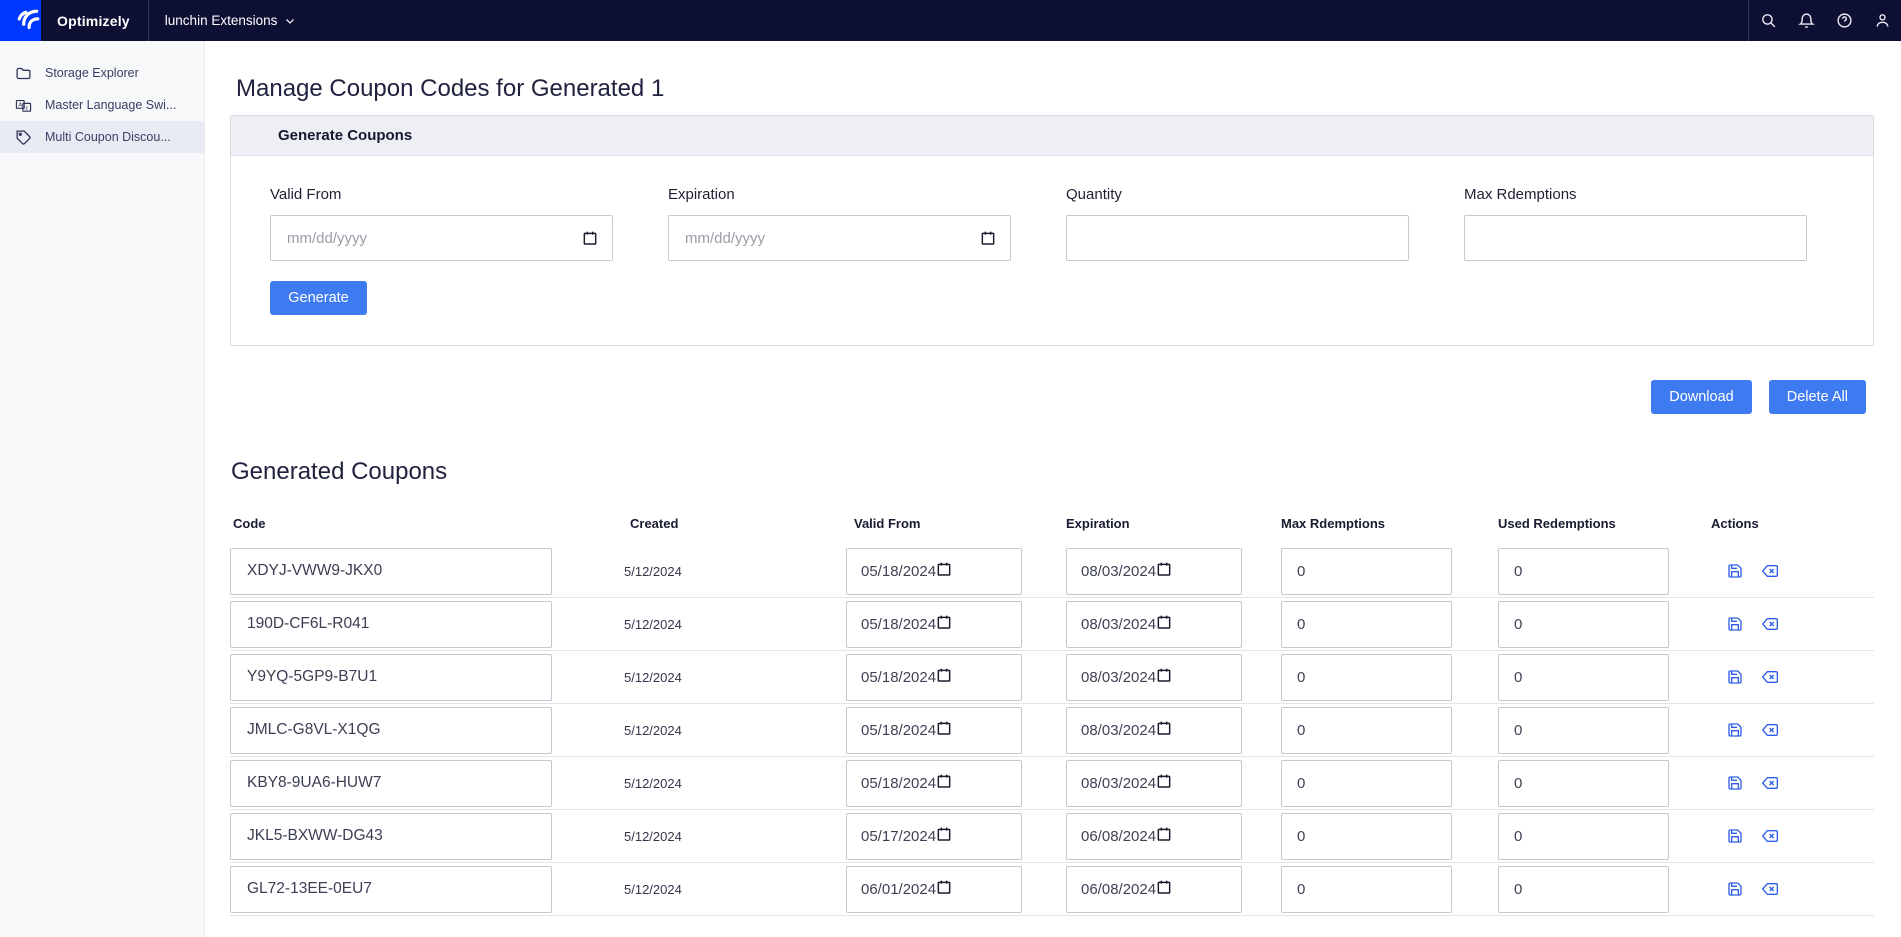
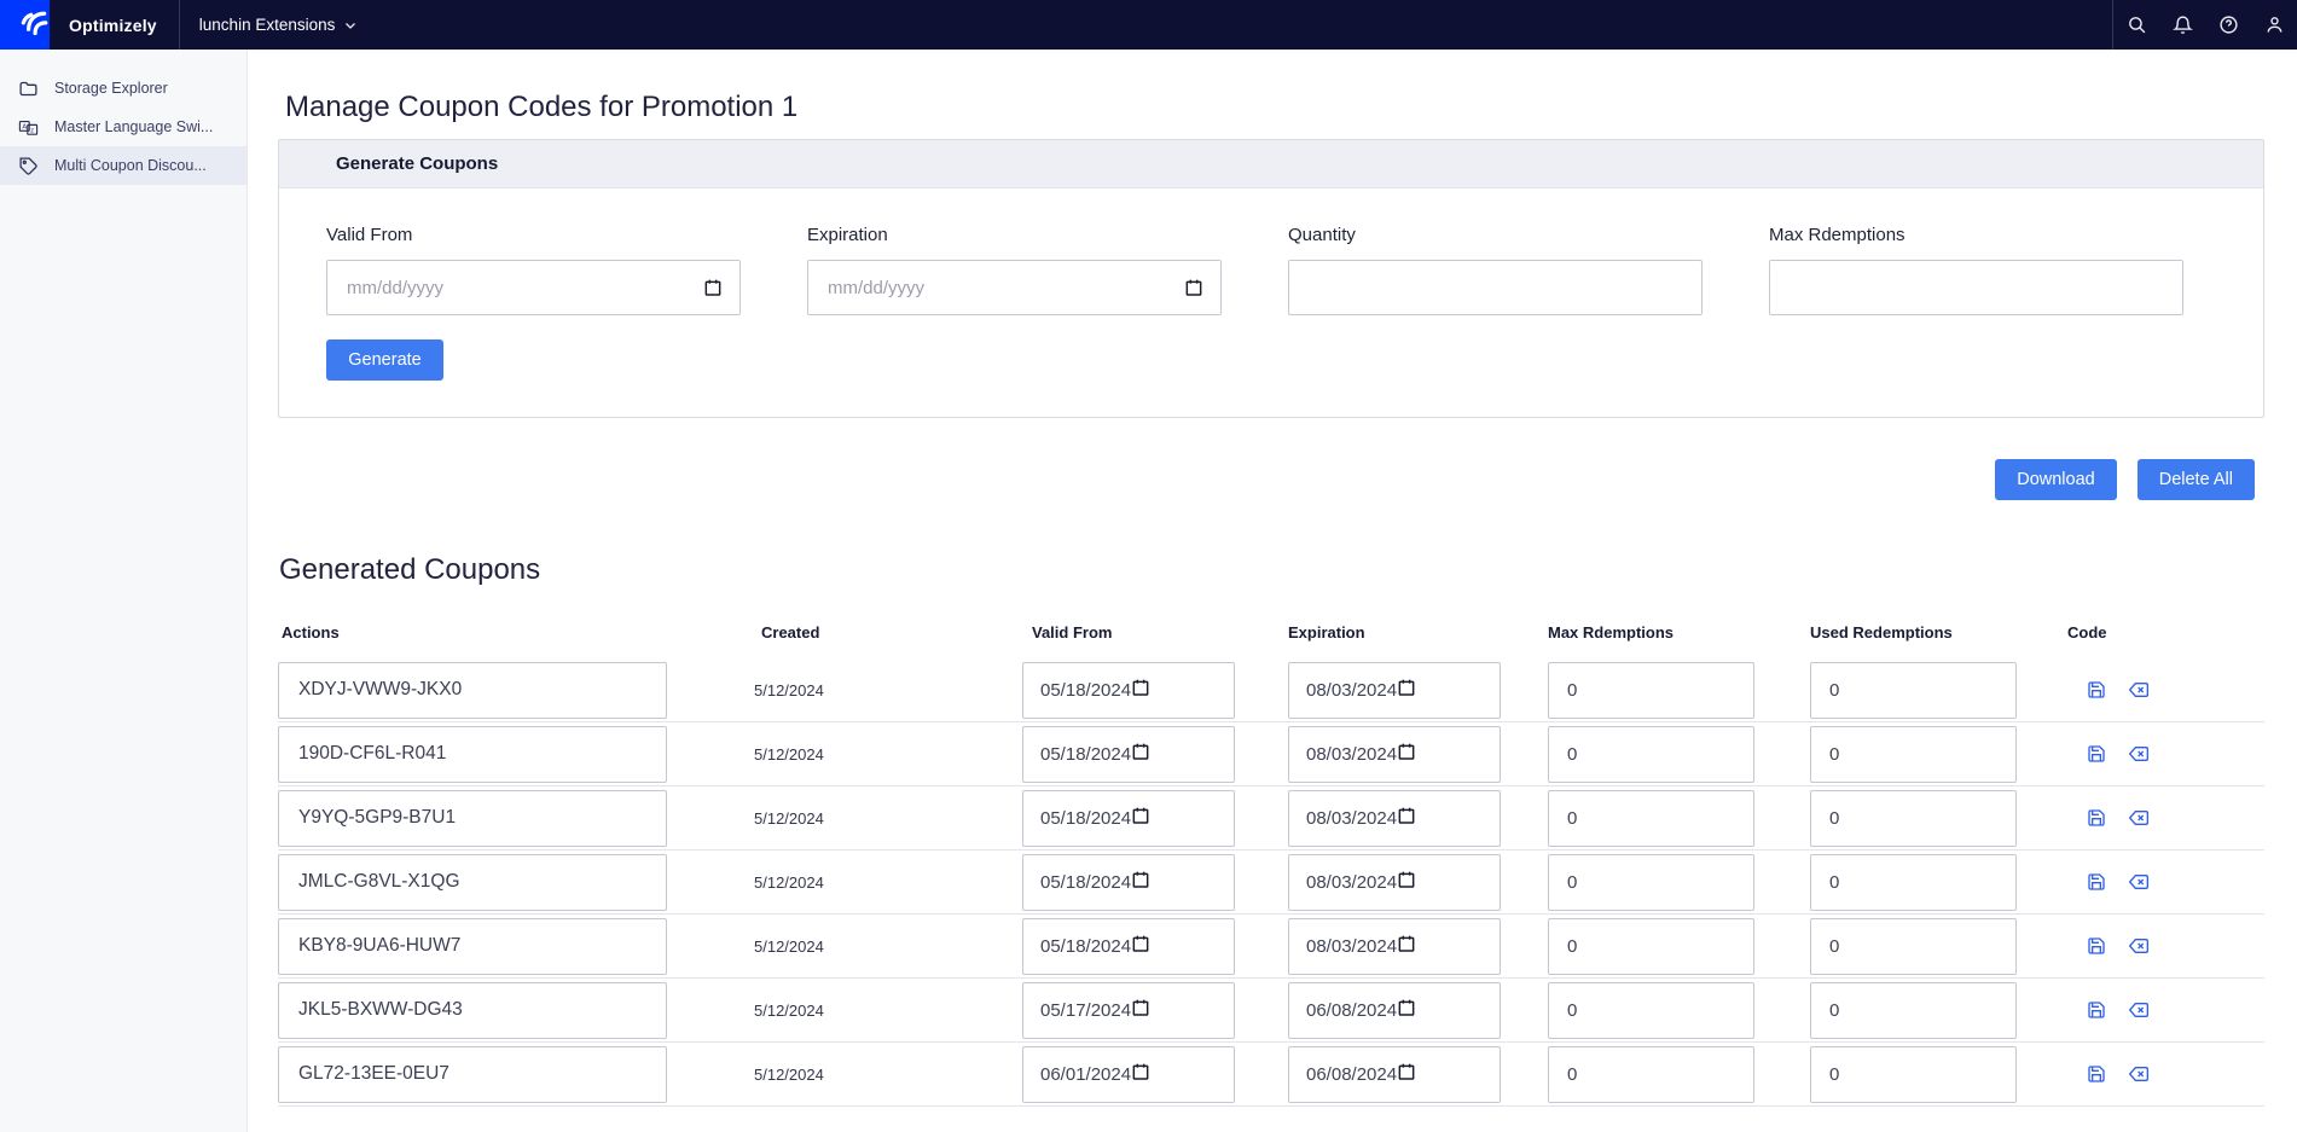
  Optimizely
  lunchin Extensions
  Storage Explorer
  Master Language Swi...
  Multi Coupon Discou...
- Manage Coupon Codes for Generated 1
+ Manage Coupon Codes for Promotion 1
  Generate Coupons
  Valid From
  mm/dd/yyyy
  Expiration
  mm/dd/yyyy
  Quantity
  Max Rdemptions
  Generate
  Download
  Delete All
  Generated Coupons
- Code
+ Actions
  Created
  Valid From
  Expiration
  Max Rdemptions
  Used Redemptions
- Actions
+ Code
  XDYJ-VWW9-JKX0
  5/12/2024
  05/18/2024
  08/03/2024
  0
  0
  190D-CF6L-R041
  5/12/2024
  05/18/2024
  08/03/2024
  0
  0
  Y9YQ-5GP9-B7U1
  5/12/2024
  05/18/2024
  08/03/2024
  0
  0
  JMLC-G8VL-X1QG
  5/12/2024
  05/18/2024
  08/03/2024
  0
  0
  KBY8-9UA6-HUW7
  5/12/2024
  05/18/2024
  08/03/2024
  0
  0
  JKL5-BXWW-DG43
  5/12/2024
  05/17/2024
  06/08/2024
  0
  0
  GL72-13EE-0EU7
  5/12/2024
  06/01/2024
  06/08/2024
  0
  0
